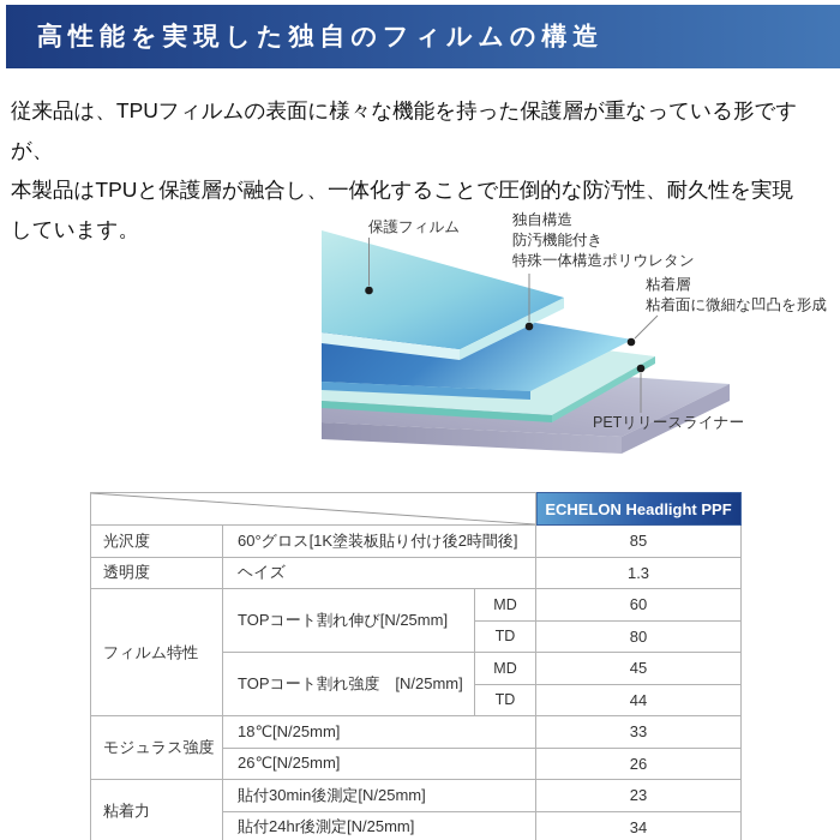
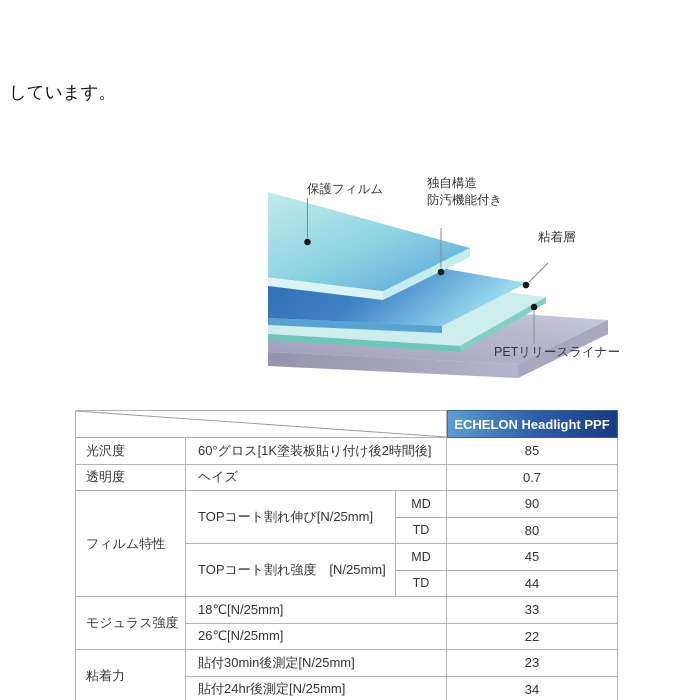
- 高性能を実現した独自のフィルムの構造
- 従来品は、TPUフィルムの表面に様々な機能を持った保護層が重なっている形ですが、
- 本製品はTPUと保護層が融合し、一体化することで圧倒的な防汚性、耐久性を実現
  しています。
  保護フィルム
  独自構造
  防汚機能付き
- 特殊一体構造ポリウレタン
  粘着層
- 粘着面に微細な凹凸を形成
  PETリリースライナー
  	ECHELON Headlight PPF
  光沢度	60°グロス[1K塗装板貼り付け後2時間後]	85
- 透明度	ヘイズ	1.3
+ 透明度	ヘイズ	0.7
- フィルム特性	TOPコート割れ伸び[N/25mm]	MD	60
+ フィルム特性	TOPコート割れ伸び[N/25mm]	MD	90
  TD	80
  TOPコート割れ強度 [N/25mm]	MD	45
  TD	44
  モジュラス強度	18℃[N/25mm]	33
- 26℃[N/25mm]	26
+ 26℃[N/25mm]	22
  粘着力	貼付30min後測定[N/25mm]	23
  貼付24hr後測定[N/25mm]	34
